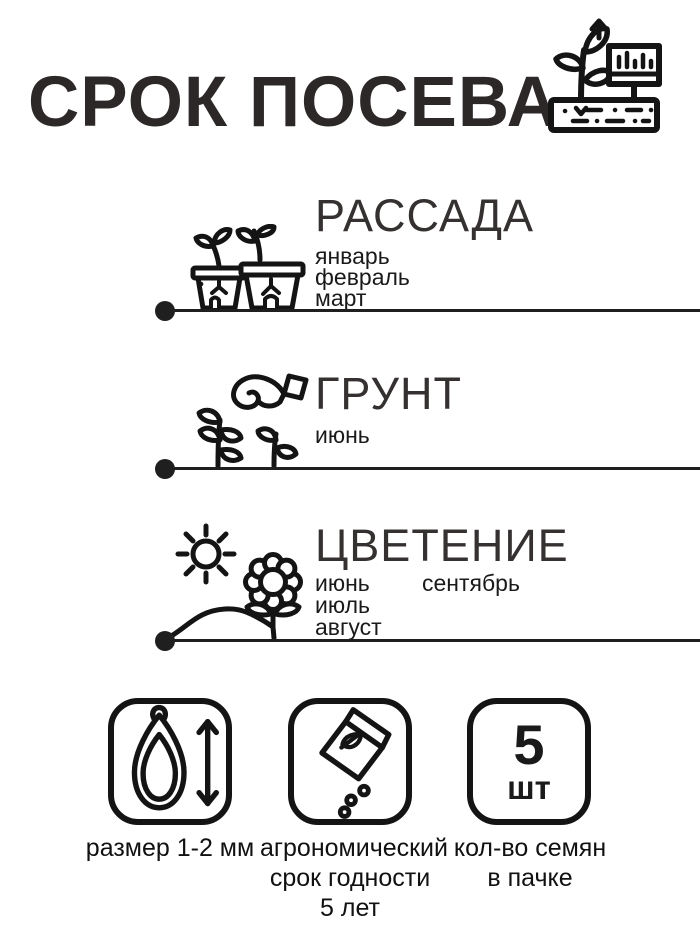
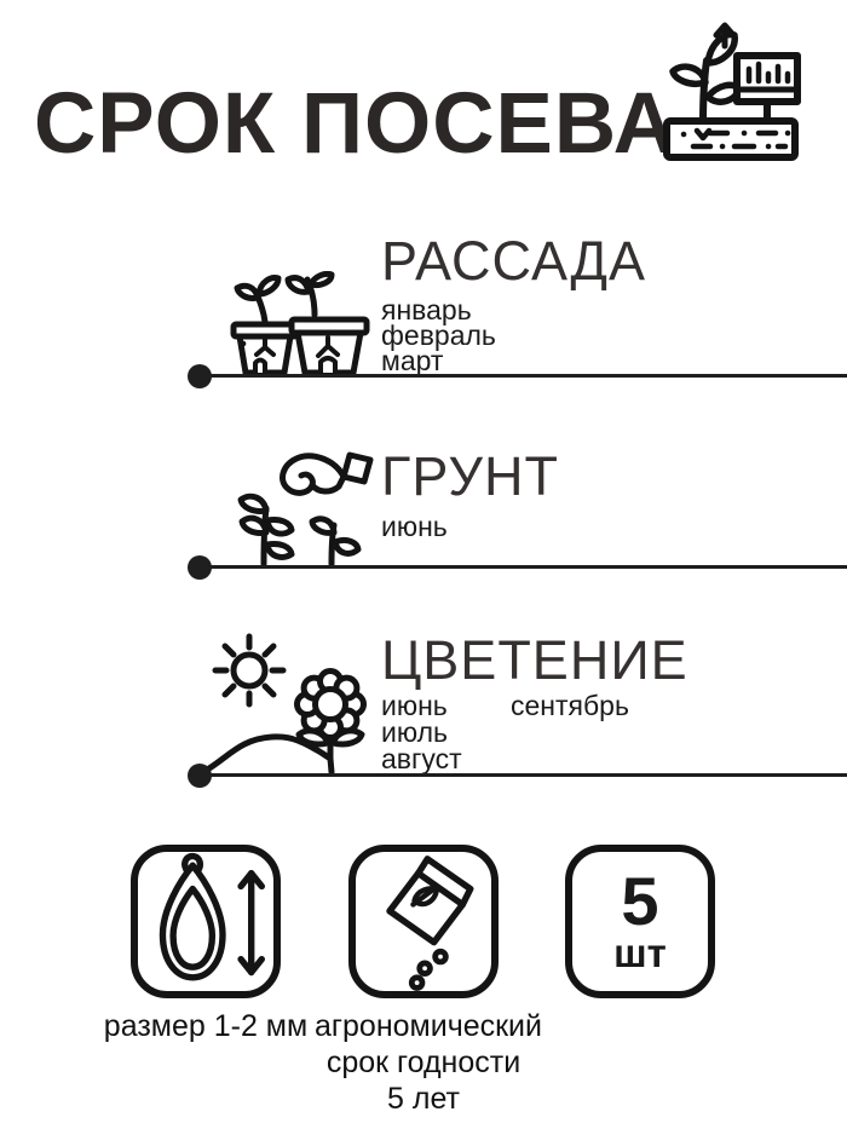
  СРОК ПОСЕВА
  РАССАДА
  январь
  февраль
  март
  ГРУНТ
  июнь
  ЦВЕТЕНИЕ
  июнь
  июль
  август
  сентябрь
  5
  шт
  размер 1-2 мм
  агрономический
  срок годности
  5 лет
- кол-во семян
- в пачке
